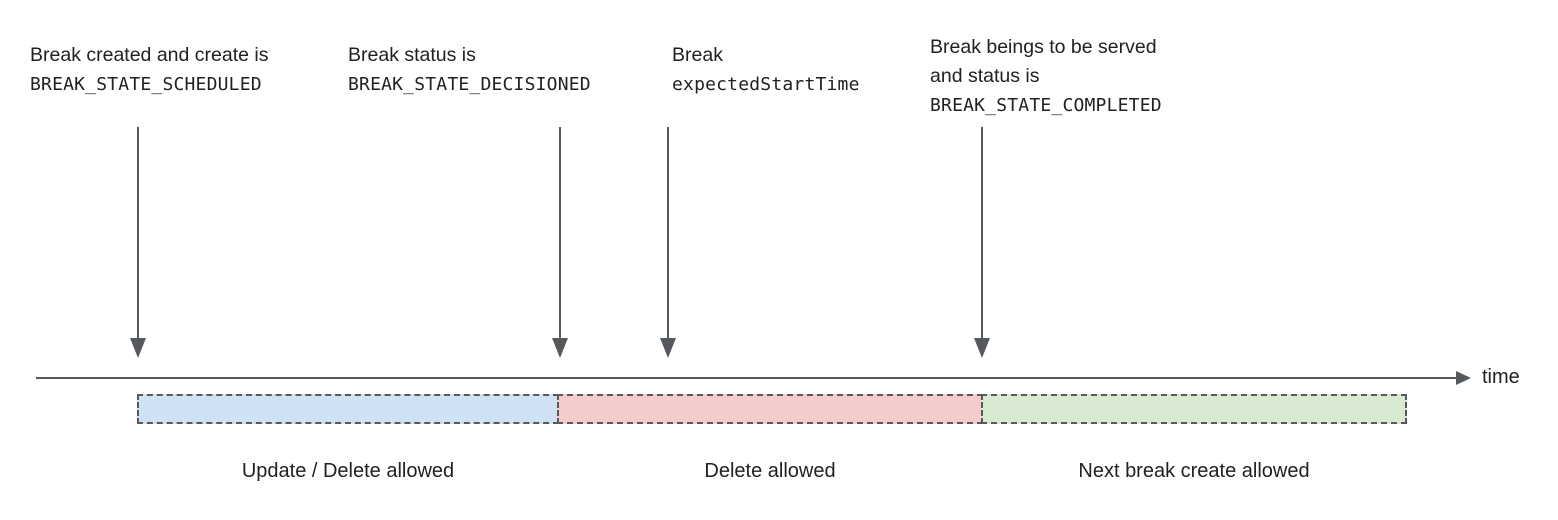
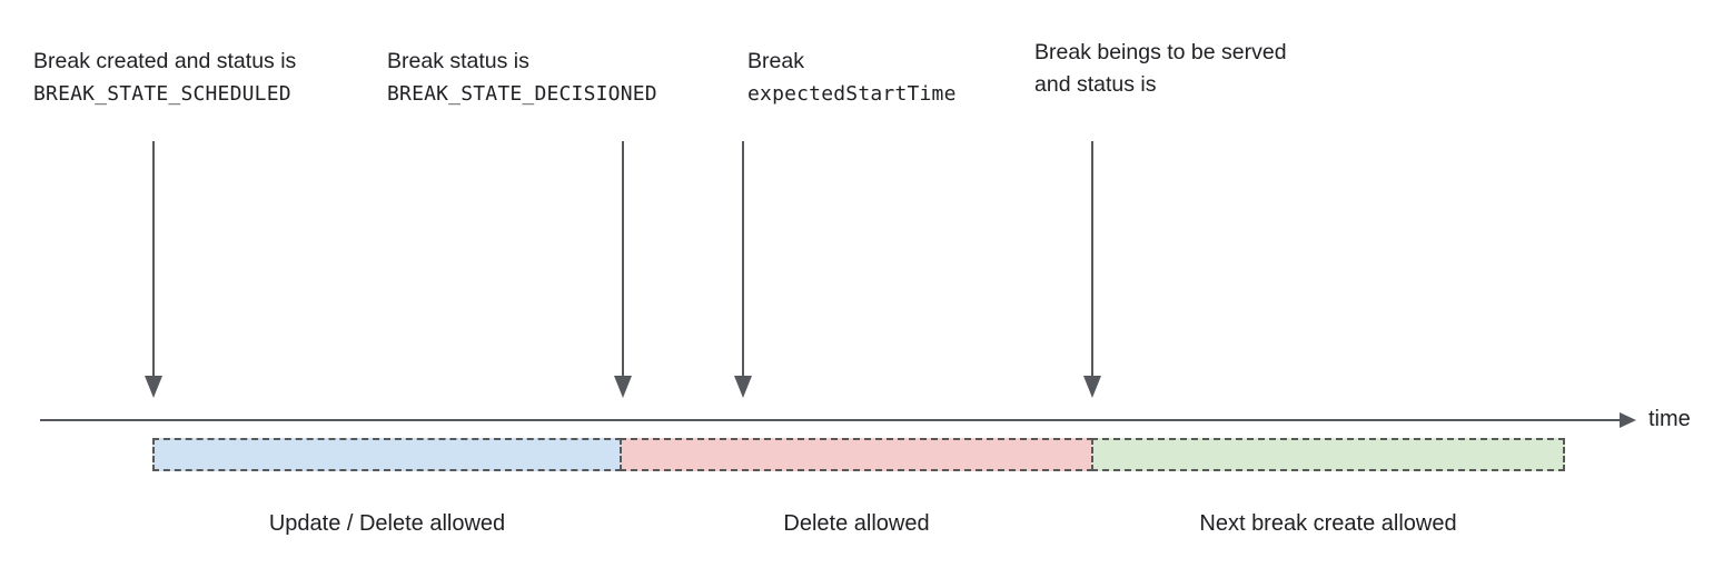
- Break created and create is
+ Break created and status is
  BREAK_STATE_SCHEDULED
  Break status is
  BREAK_STATE_DECISIONED
  Break
  expectedStartTime
  Break beings to be served
  and status is
- BREAK_STATE_COMPLETED
  time
  Update / Delete allowed
  Delete allowed
  Next break create allowed
